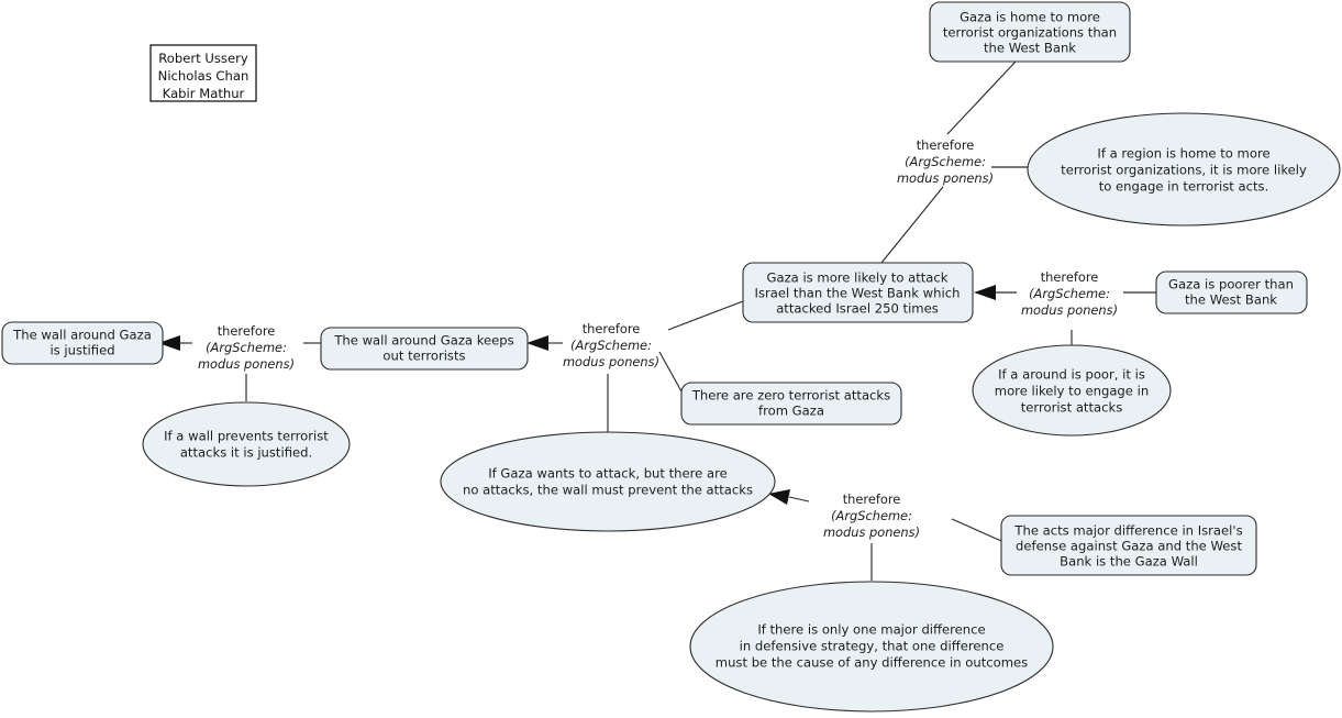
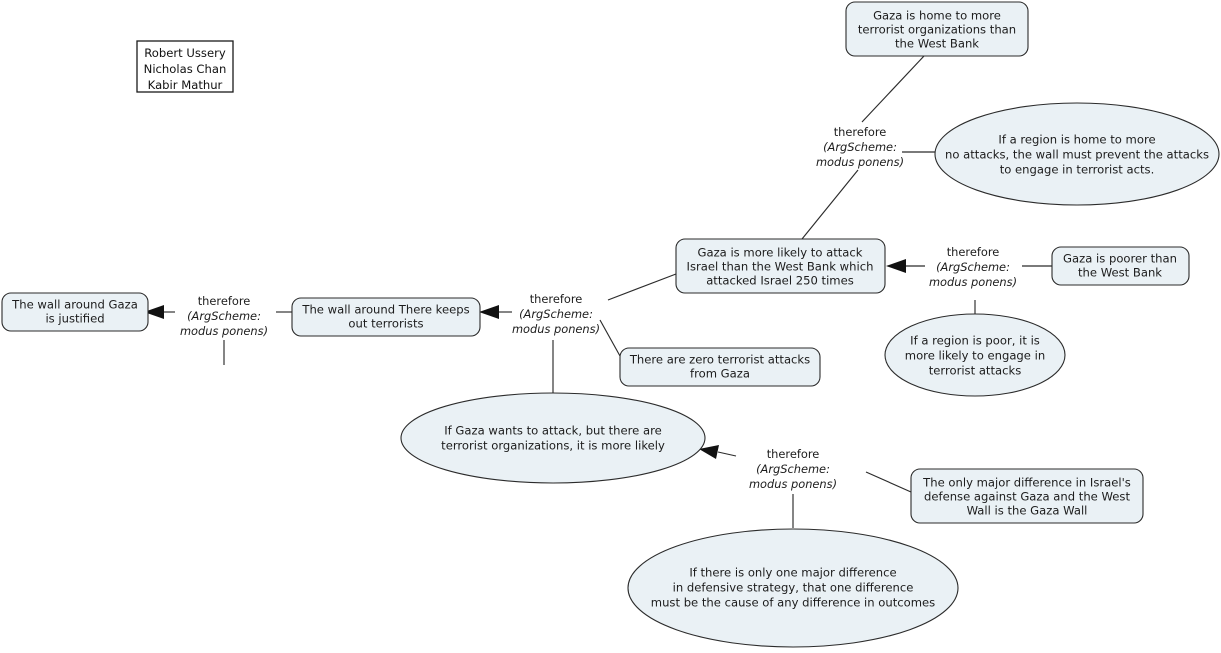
  Robert Ussery
  Nicholas Chan
  Kabir Mathur
  Gaza is home to more
  terrorist organizations than
  the West Bank
  If a region is home to more
- terrorist organizations, it is more likely
+ no attacks, the wall must prevent the attacks
  to engage in terrorist acts.
  therefore
  (ArgScheme:
  modus ponens)
  Gaza is more likely to attack
  Israel than the West Bank which
  attacked Israel 250 times
  therefore
  (ArgScheme:
  modus ponens)
  Gaza is poorer than
  the West Bank
- If a around is poor, it is
+ If a region is poor, it is
  more likely to engage in
  terrorist attacks
  therefore
  (ArgScheme:
  modus ponens)
  There are zero terrorist attacks
  from Gaza
- The wall around Gaza keeps
+ The wall around There keeps
  out terrorists
  therefore
  (ArgScheme:
  modus ponens)
  The wall around Gaza
  is justified
- If a wall prevents terrorist
- attacks it is justified.
  If Gaza wants to attack, but there are
- no attacks, the wall must prevent the attacks
+ terrorist organizations, it is more likely
  therefore
  (ArgScheme:
  modus ponens)
- The acts major difference in Israel's
+ The only major difference in Israel's
  defense against Gaza and the West
- Bank is the Gaza Wall
+ Wall is the Gaza Wall
  If there is only one major difference
  in defensive strategy, that one difference
  must be the cause of any difference in outcomes
